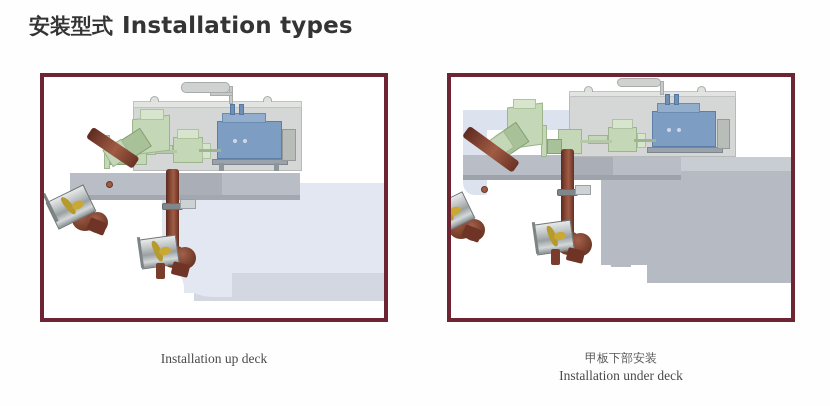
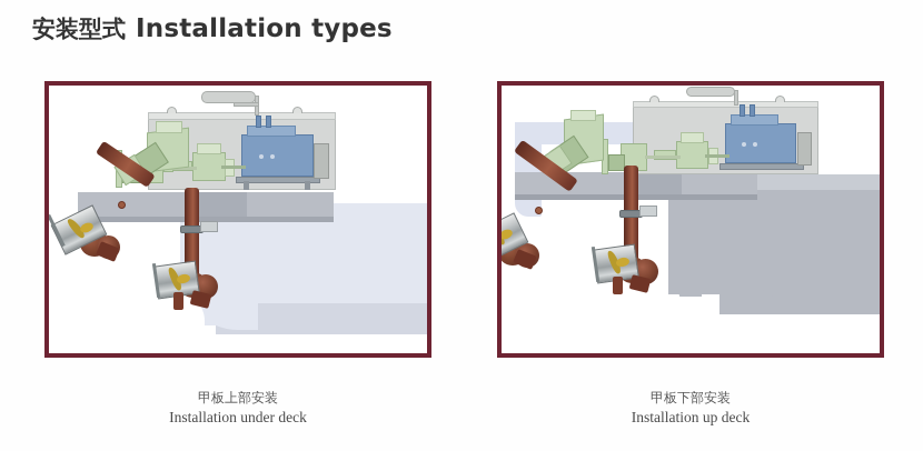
  安装型式 Installation types
+ 甲板上部安装
- Installation up deck
+ Installation under deck
  甲板下部安装
- Installation under deck
+ Installation up deck
